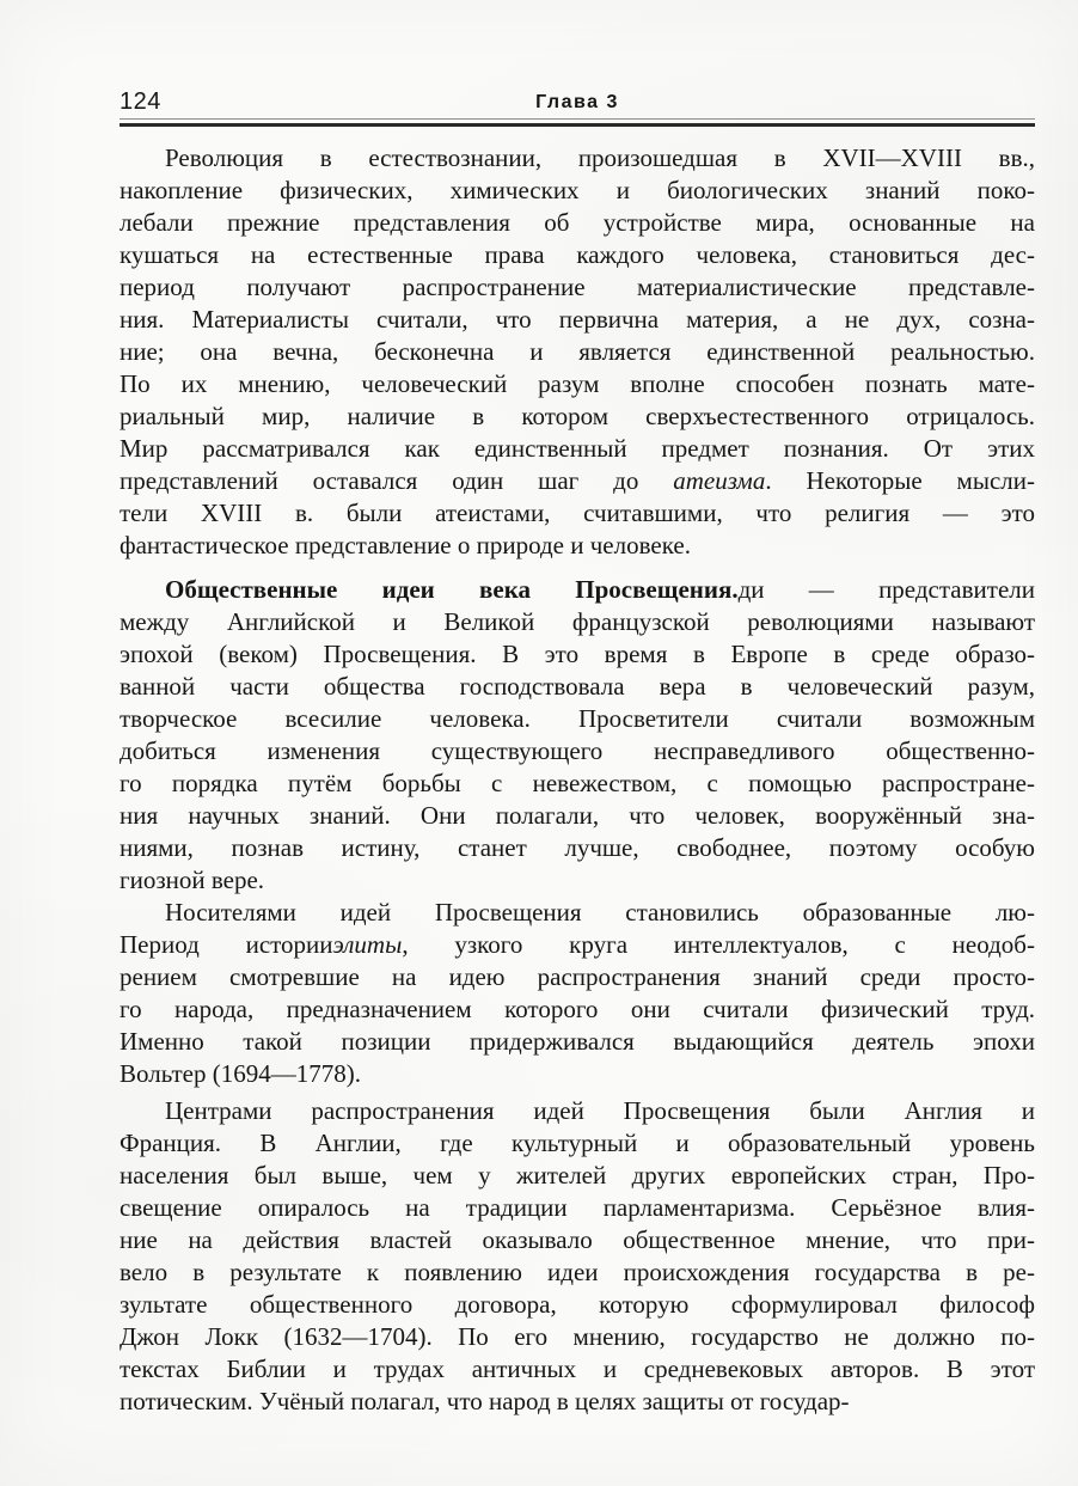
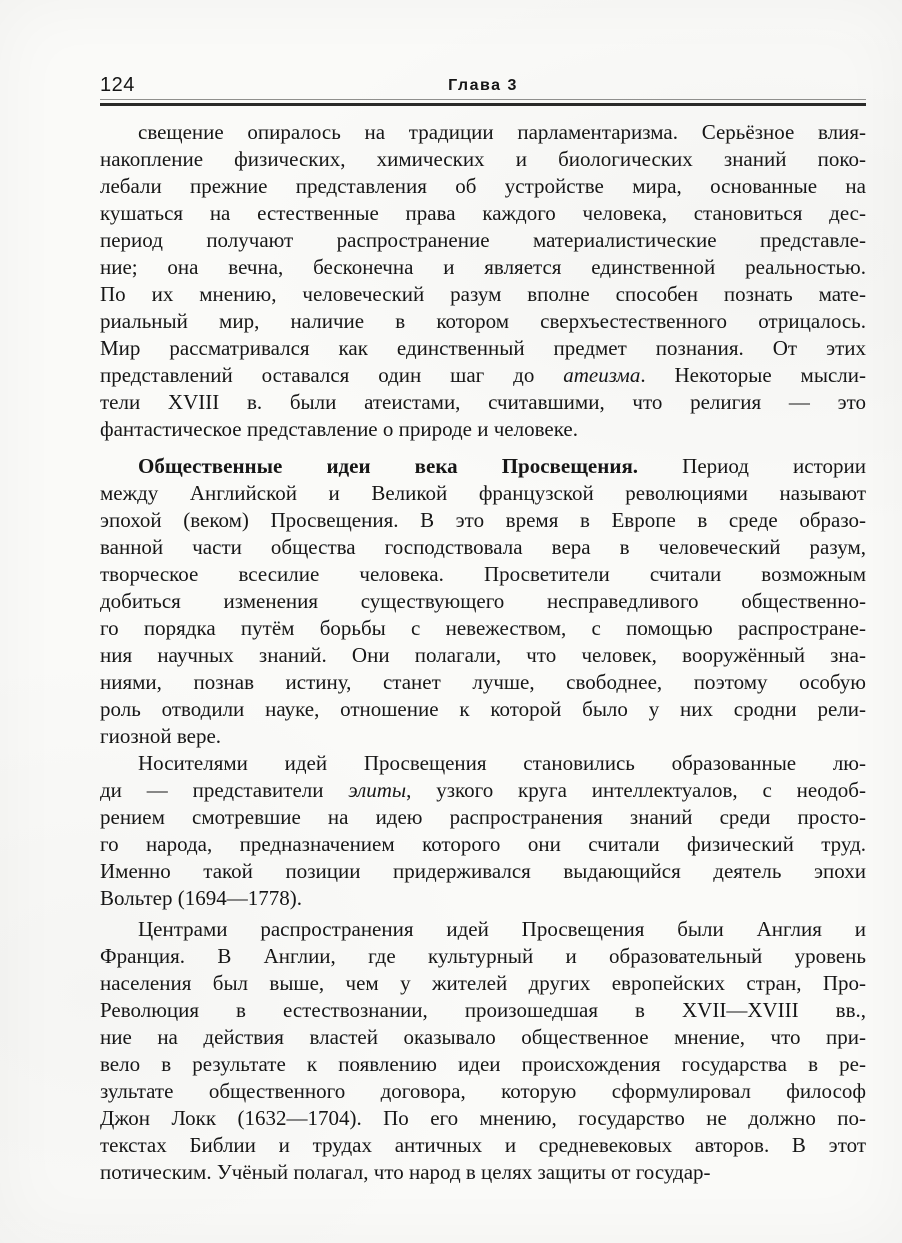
  124
  Глава 3
- Революция в естествознании, произошедшая в XVII—XVIII вв.,
+ свещение опиралось на традиции парламентаризма. Серьёзное влия-
  накопление физических, химических и биологических знаний поко-
  лебали прежние представления об устройстве мира, основанные на
  кушаться на естественные права каждого человека, становиться дес-
  период получают распространение материалистические представле-
- ния. Материалисты считали, что первична материя, а не дух, созна-
  ние; она вечна, бесконечна и является единственной реальностью.
  По их мнению, человеческий разум вполне способен познать мате-
  риальный мир, наличие в котором сверхъестественного отрицалось.
  Мир рассматривался как единственный предмет познания. От этих
  представлений оставался один шаг до атеизма. Некоторые мысли-
  тели XVIII в. были атеистами, считавшими, что религия — это
  фантастическое представление о природе и человеке.
- Общественные идеи века Просвещения.ди — представители
+ Общественные идеи века Просвещения. Период истории
  между Английской и Великой французской революциями называют
  эпохой (веком) Просвещения. В это время в Европе в среде образо-
  ванной части общества господствовала вера в человеческий разум,
  творческое всесилие человека. Просветители считали возможным
  добиться изменения существующего несправедливого общественно-
  го порядка путём борьбы с невежеством, с помощью распростране-
  ния научных знаний. Они полагали, что человек, вооружённый зна-
  ниями, познав истину, станет лучше, свободнее, поэтому особую
+ роль отводили науке, отношение к которой было у них сродни рели-
  гиозной вере.
  Носителями идей Просвещения становились образованные лю-
- Период историиэлиты, узкого круга интеллектуалов, с неодоб-
+ ди — представители элиты, узкого круга интеллектуалов, с неодоб-
  рением смотревшие на идею распространения знаний среди просто-
  го народа, предназначением которого они считали физический труд.
  Именно такой позиции придерживался выдающийся деятель эпохи
  Вольтер (1694—1778).
  Центрами распространения идей Просвещения были Англия и
  Франция. В Англии, где культурный и образовательный уровень
  населения был выше, чем у жителей других европейских стран, Про-
- свещение опиралось на традиции парламентаризма. Серьёзное влия-
+ Революция в естествознании, произошедшая в XVII—XVIII вв.,
  ние на действия властей оказывало общественное мнение, что при-
  вело в результате к появлению идеи происхождения государства в ре-
  зультате общественного договора, которую сформулировал философ
  Джон Локк (1632—1704). По его мнению, государство не должно по-
  текстах Библии и трудах античных и средневековых авторов. В этот
  потическим. Учёный полагал, что народ в целях защиты от государ-
